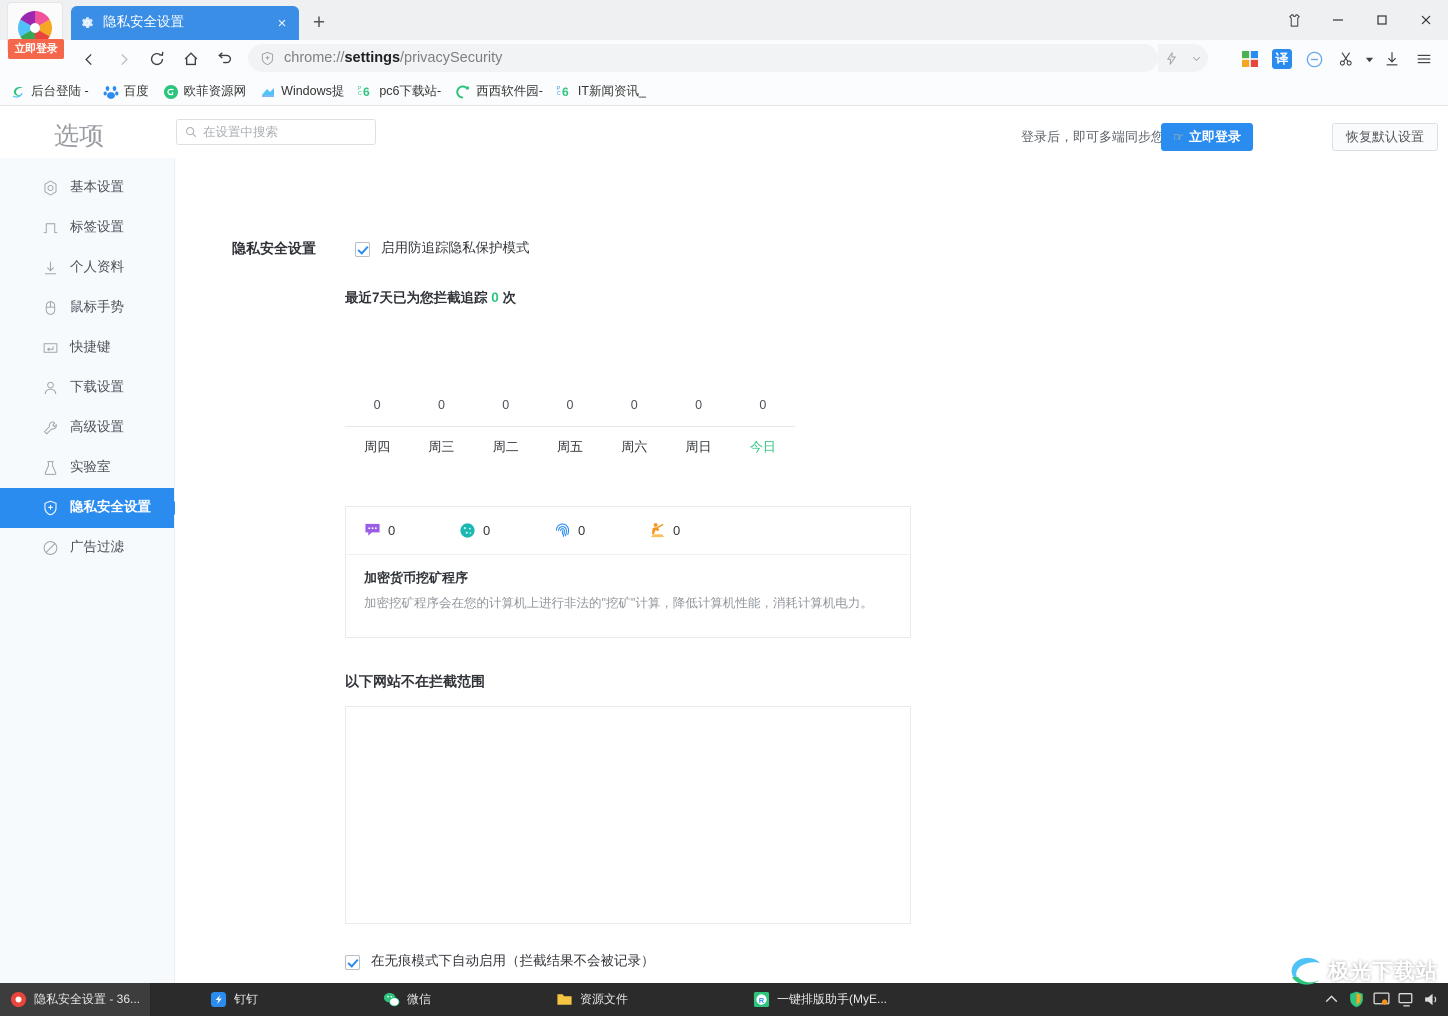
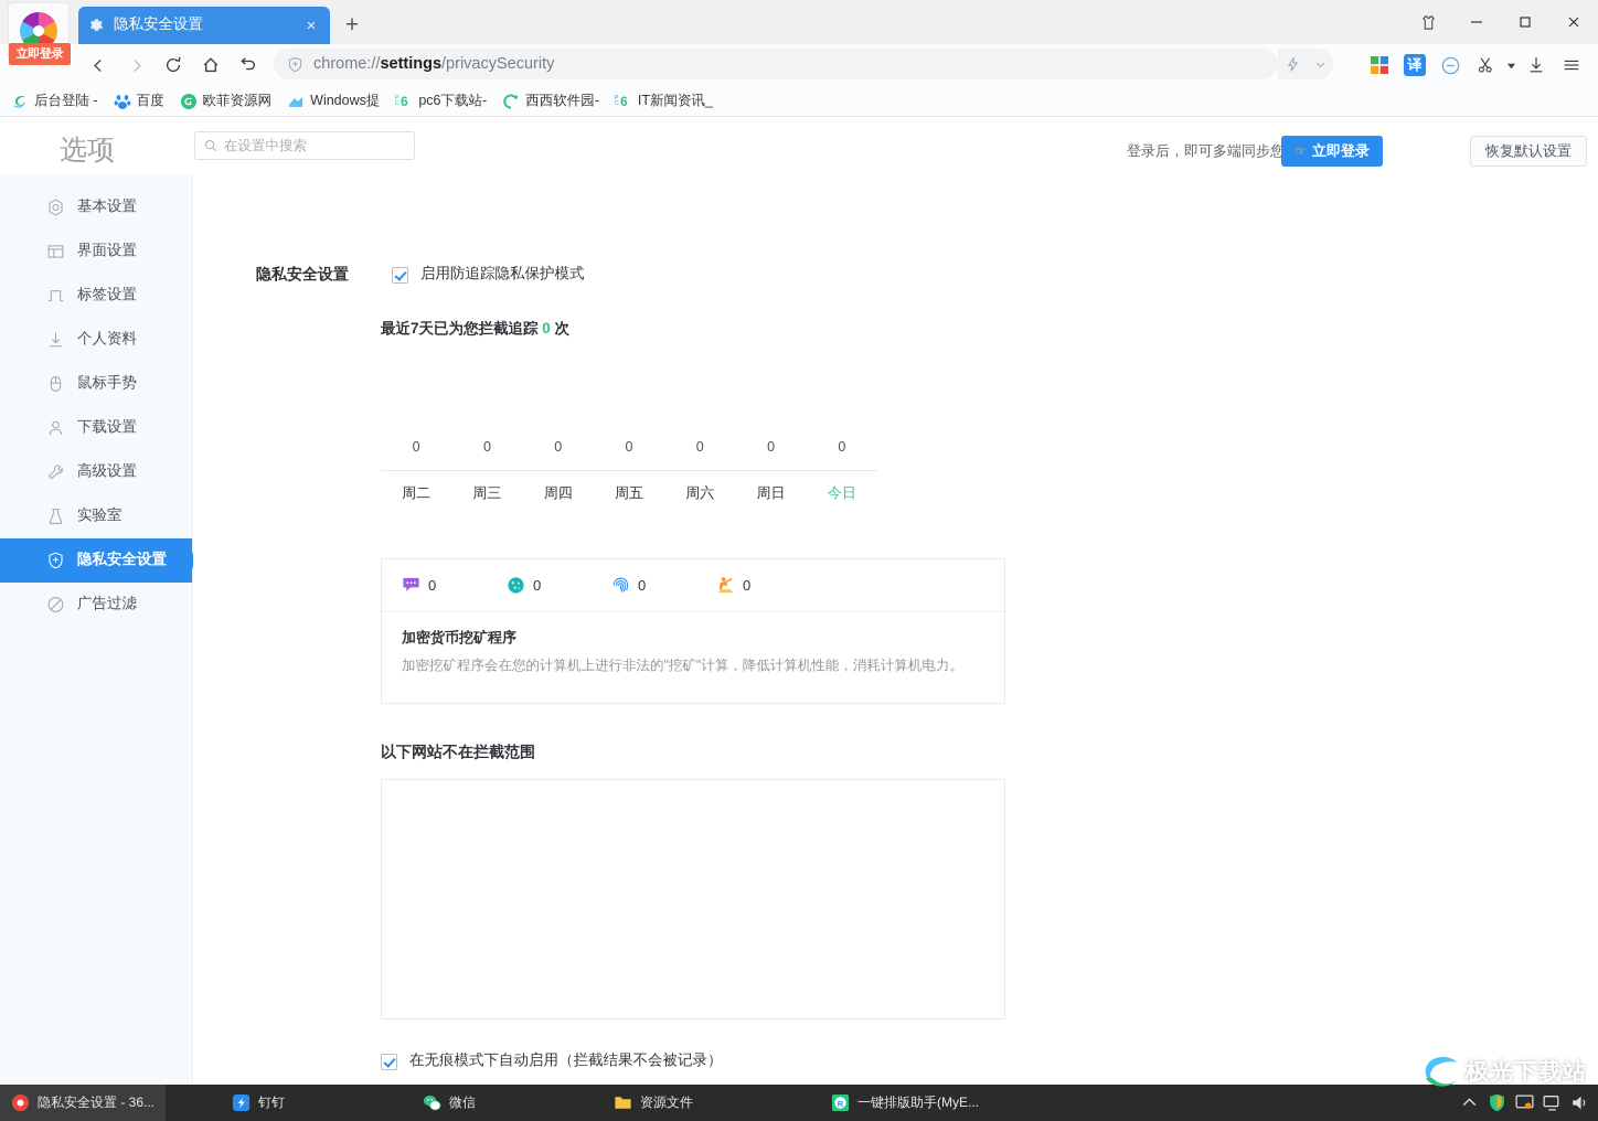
  立即登录
  隐私安全设置
  ×
  +
  chrome://settings/privacySecurity
  译
  后台登陆 -
  百度
  欧菲资源网
  Windows提
  6
  pc6下载站-
  西西软件园-
  6
  IT新闻资讯_
  选项
  在设置中搜索
  登录后，即可多端同步您
  ☞
  立即登录
  恢复默认设置
  基本设置
+ 界面设置
  标签设置
  个人资料
  鼠标手势
- 快捷键
  下载设置
  高级设置
  实验室
  隐私安全设置
  广告过滤
  隐私安全设置
  启用防追踪隐私保护模式
  最近7天已为您拦截追踪 0 次
  0
  0
  0
  0
  0
  0
  0
- 周四
+ 周二
  周三
- 周二
+ 周四
  周五
  周六
  周日
  今日
  0
  0
  0
  0
  加密货币挖矿程序
  加密挖矿程序会在您的计算机上进行非法的"挖矿"计算，降低计算机性能，消耗计算机电力。
  以下网站不在拦截范围
  在无痕模式下自动启用（拦截结果不会被记录）
  极光下载站
  隐私安全设置 - 36...
  钉钉
  微信
  资源文件
  R
  一键排版助手(MyE...
